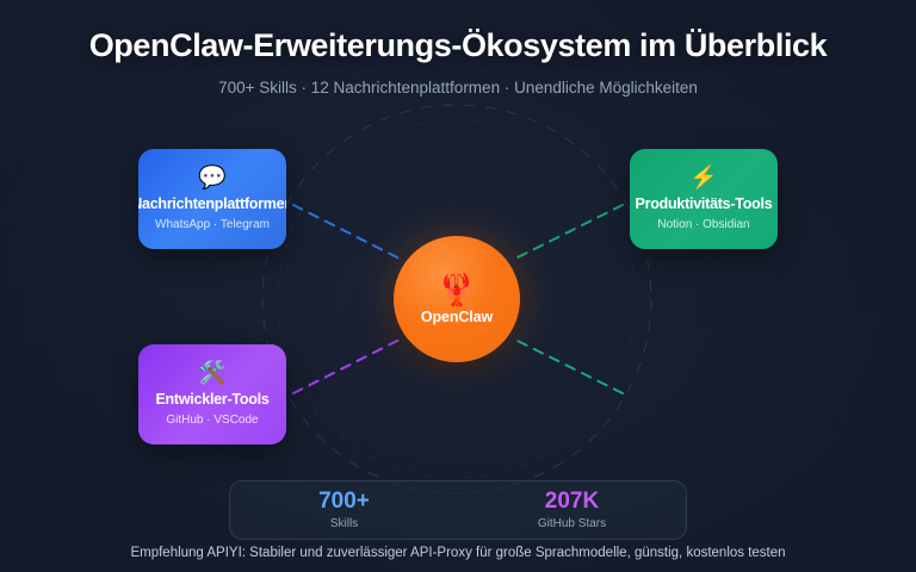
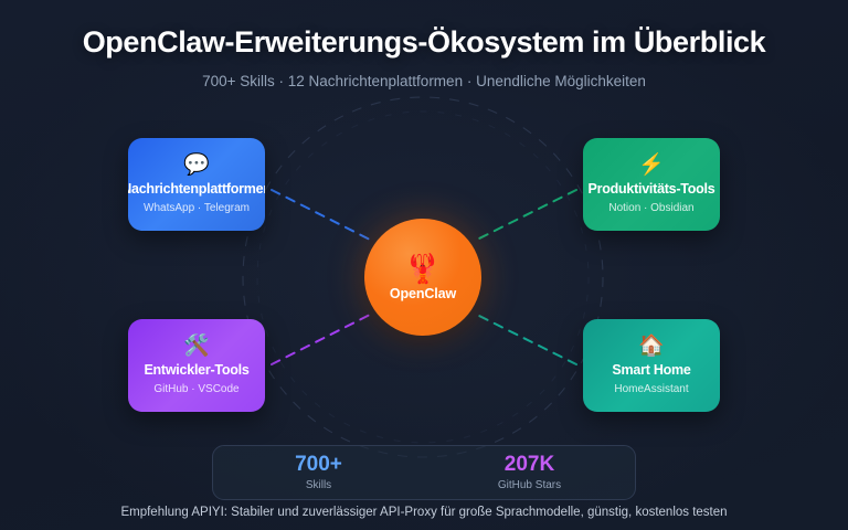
  OpenClaw-Erweiterungs-Ökosystem im Überblick
  700+ Skills · 12 Nachrichtenplattformen · Unendliche Möglichkeiten
  💬
  achrichtenplattforme
  WhatsApp · Telegram
  ⚡
  Produktivitäts-Tools
  Notion · Obsidian
  🛠️
  Entwickler-Tools
  GitHub · VSCode
+ 🏠
+ Smart Home
+ HomeAssistant
  🦞
  OpenClaw
  700+
  Skills
  207K
  GitHub Stars
  Empfehlung APIYI: Stabiler und zuverlässiger API-Proxy für große Sprachmodelle, günstig, kostenlos testen
